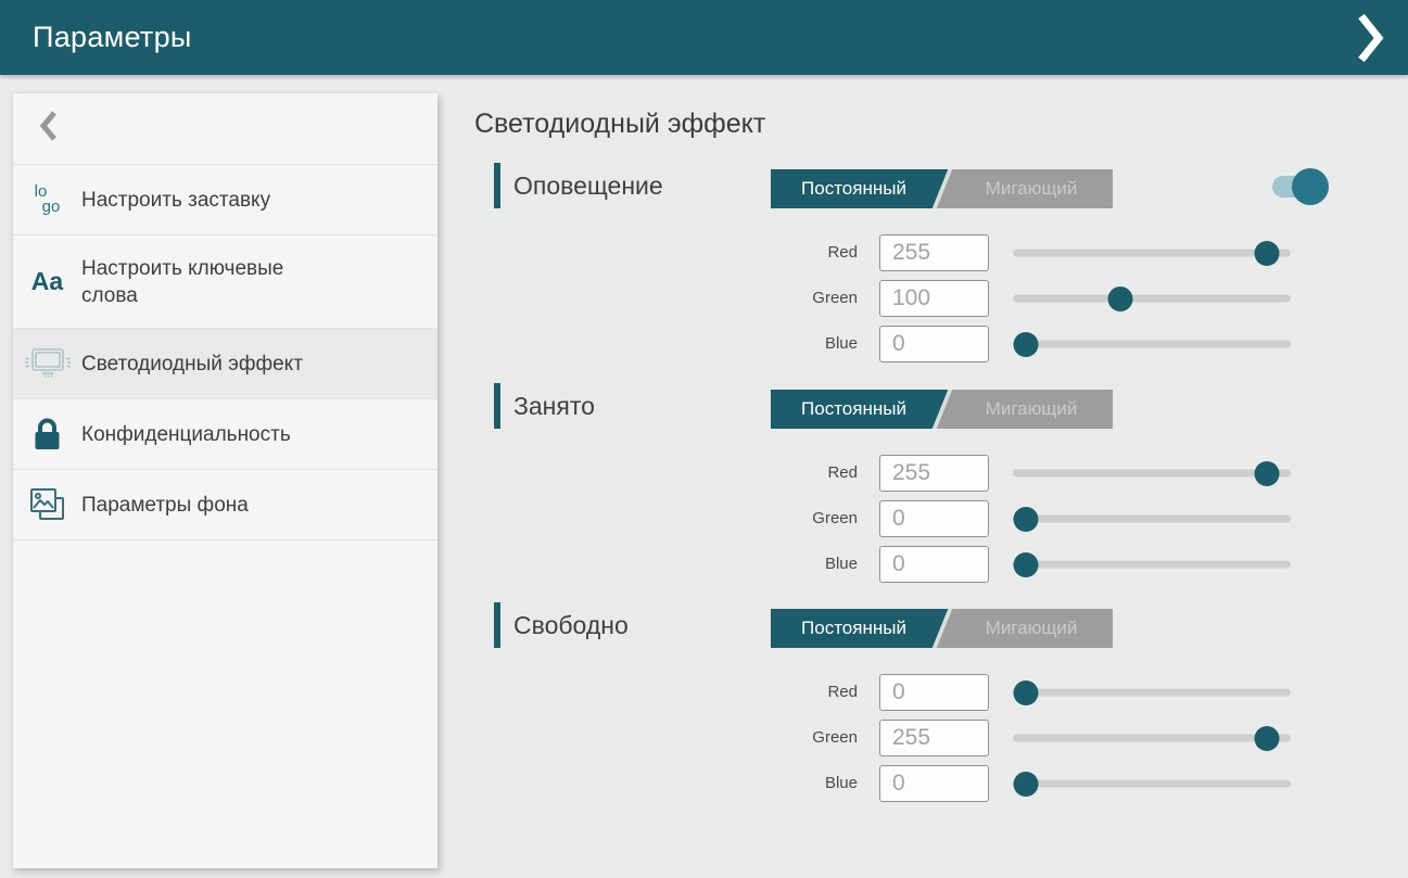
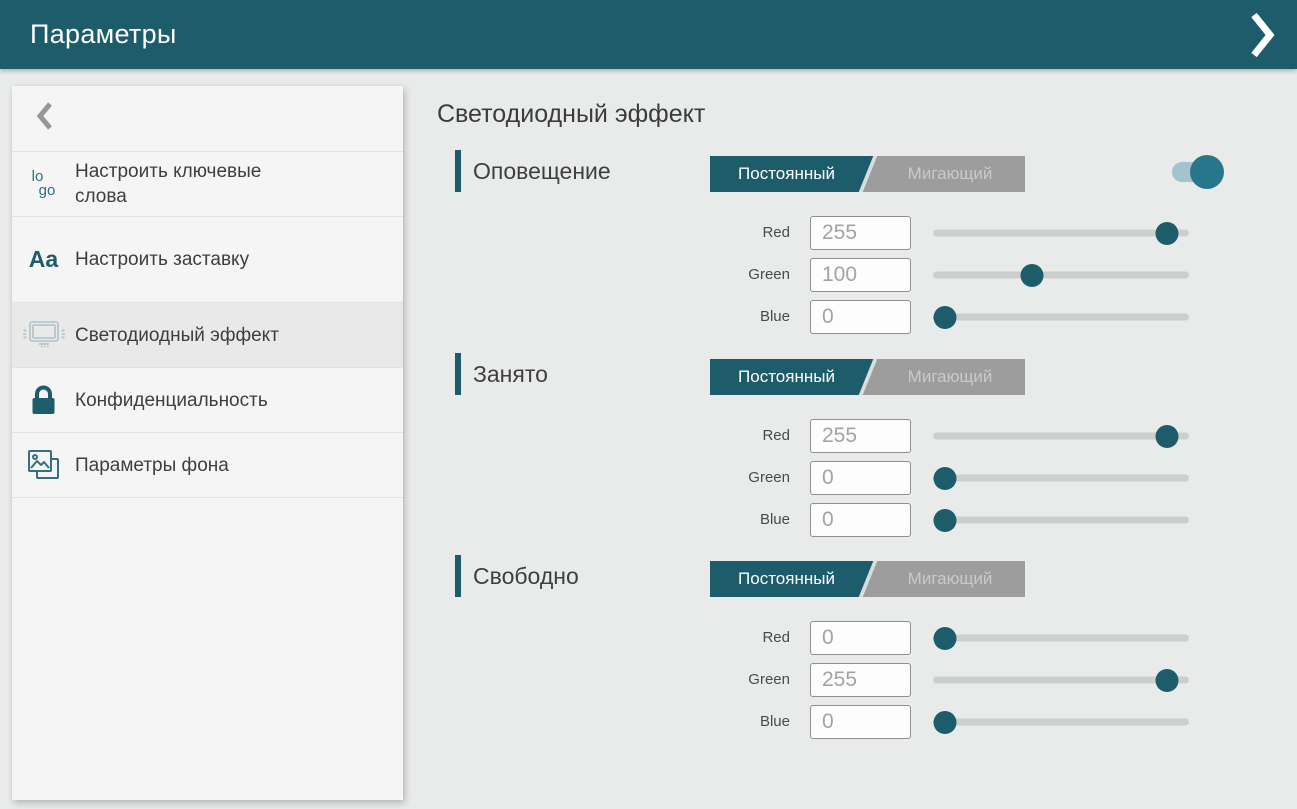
  Параметры
  lo
  go
- Настроить заставку
+ Настроить ключевые слова
  Aa
- Настроить ключевые слова
+ Настроить заставку
  Светодиодный эффект
  Конфиденциальность
  Параметры фона
  Светодиодный эффект
  Оповещение
  Постоянный
  Мигающий
  Red
  255
  Green
  100
  Blue
  0
  Занято
  Постоянный
  Мигающий
  Red
  255
  Green
  0
  Blue
  0
  Свободно
  Постоянный
  Мигающий
  Red
  0
  Green
  255
  Blue
  0
